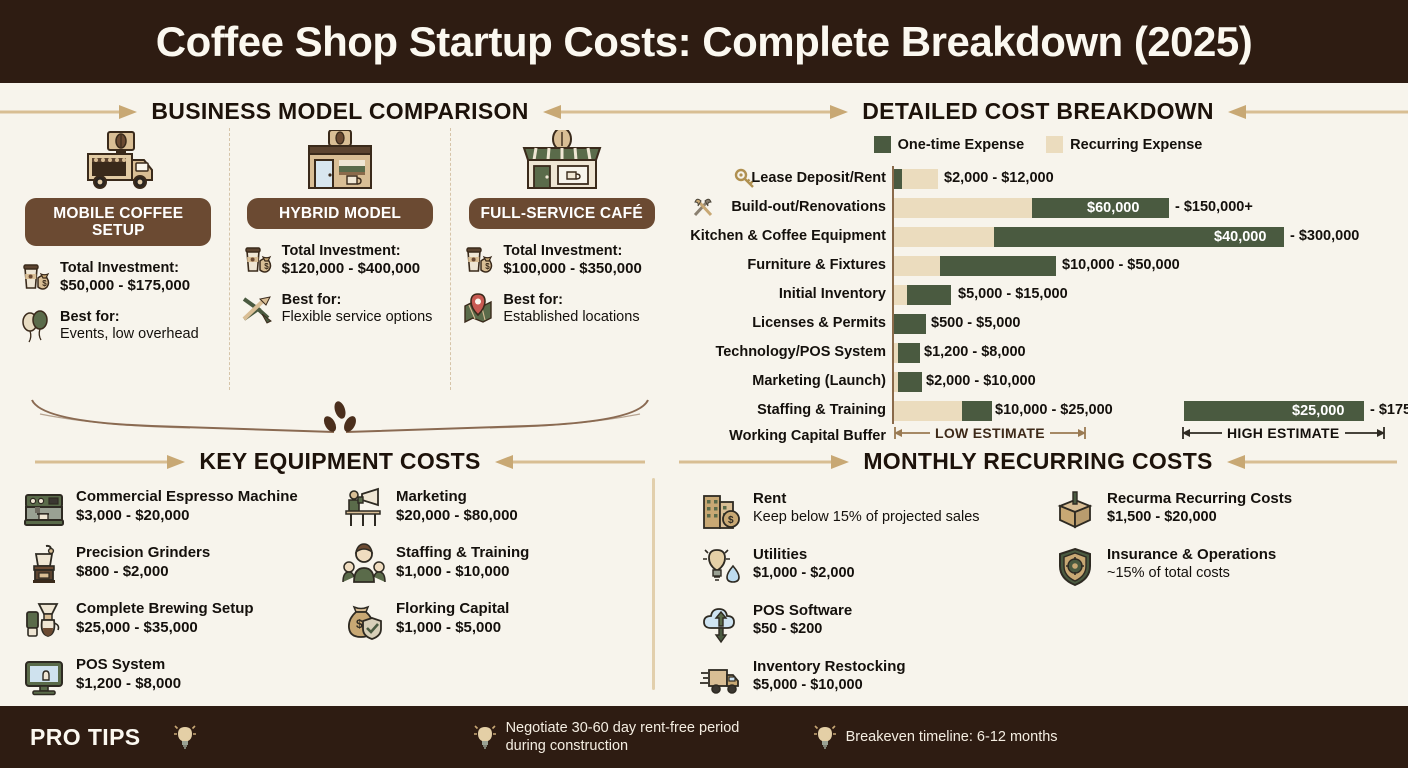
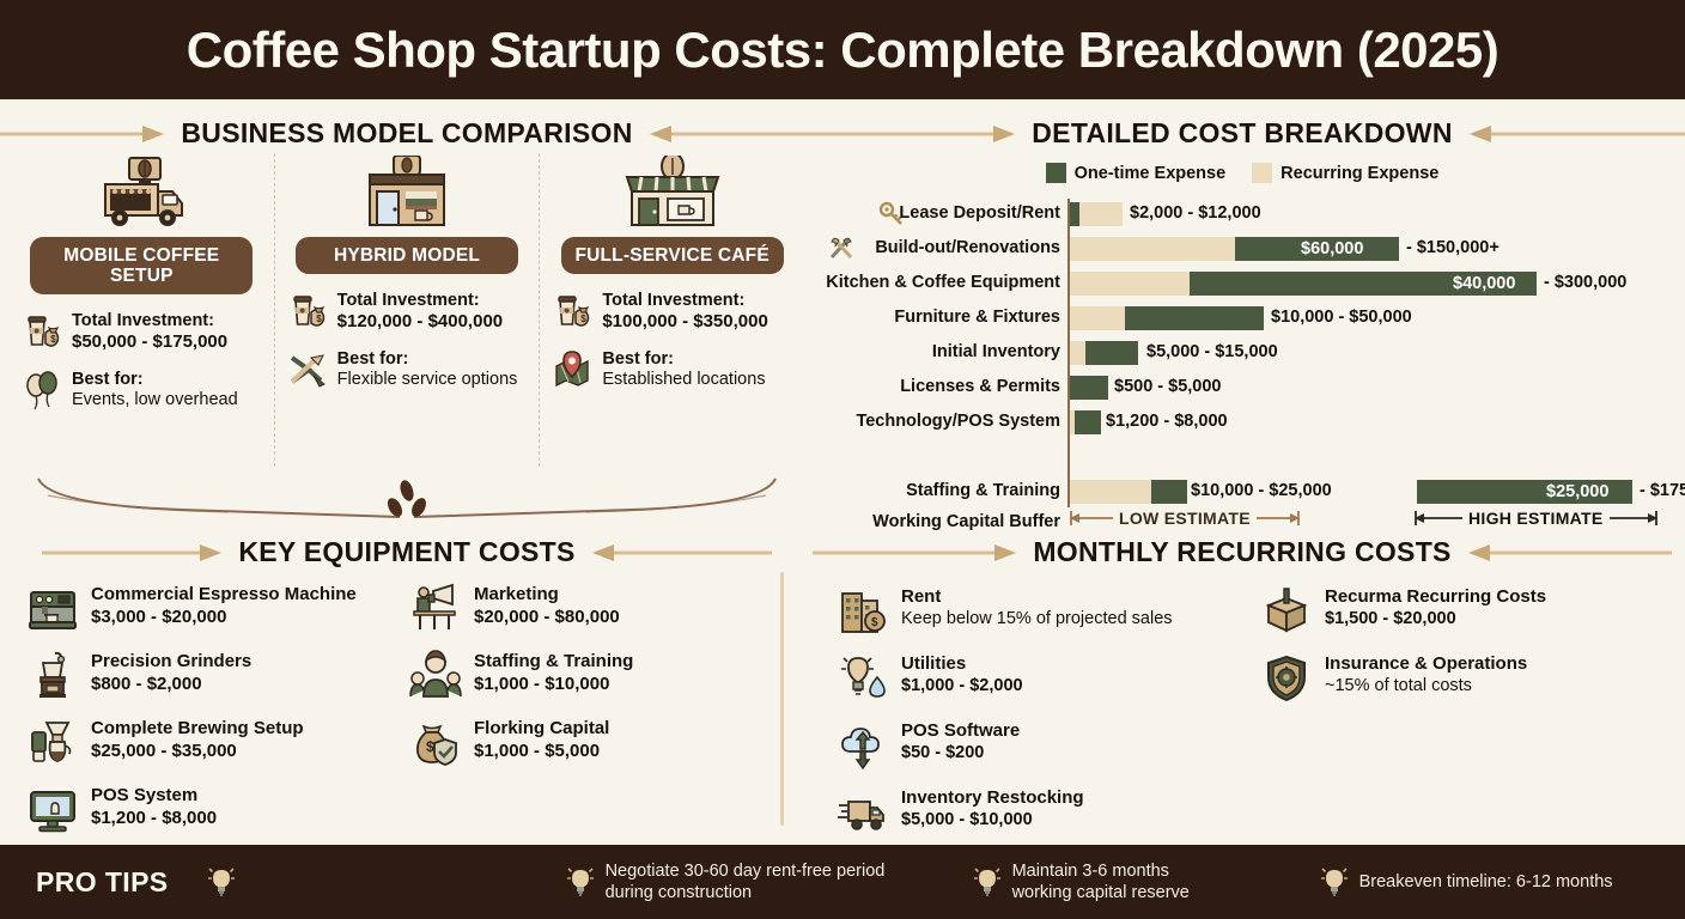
  Coffee Shop Startup Costs: Complete Breakdown (2025)
  BUSINESS MODEL COMPARISON
  MOBILE COFFEE SETUP
  $
  Total Investment:
  $50,000 - $175,000
  Best for:
  Events, low overhead
  HYBRID MODEL
  $
  Total Investment:
  $120,000 - $400,000
  Best for:
  Flexible service options
  FULL-SERVICE CAFÉ
  $
  Total Investment:
  $100,000 - $350,000
  Best for:
  Established locations
  KEY EQUIPMENT COSTS
  Commercial Espresso Machine
  $3,000 - $20,000
  Precision Grinders
  $800 - $2,000
  Complete Brewing Setup
  $25,000 - $35,000
  POS System
  $1,200 - $8,000
  Marketing
  $20,000 - $80,000
  Staffing & Training
  $1,000 - $10,000
  $
  Florking Capital
  $1,000 - $5,000
  DETAILED COST BREAKDOWN
  One-time Expense
  Recurring Expense
  Lease Deposit/Rent
  $2,000 - $12,000
  Build-out/Renovations
  $60,000
  - $150,000+
  Kitchen & Coffee Equipment
  $40,000
  - $300,000
  Furniture & Fixtures
  $10,000 - $50,000
  Initial Inventory
  $5,000 - $15,000
  Licenses & Permits
  $500 - $5,000
  Technology/POS System
  $1,200 - $8,000
- Marketing (Launch)
- $2,000 - $10,000
  Staffing & Training
  $25,000
  $10,000 - $25,000
  Working Capital Buffer
  LOW ESTIMATE
  HIGH ESTIMATE
  MONTHLY RECURRING COSTS
  $
  Rent
  Keep below 15% of projected sales
  Utilities
  $1,000 - $2,000
  POS Software
  $50 - $200
  Inventory Restocking
  $5,000 - $10,000
  Recurma Recurring Costs
  $1,500 - $20,000
  Insurance & Operations
  ~15% of total costs
  PRO TIPS
  Negotiate 30-60 day rent-free period
  during construction
+ Maintain 3-6 months
+ working capital reserve
  Breakeven timeline: 6-12 months
